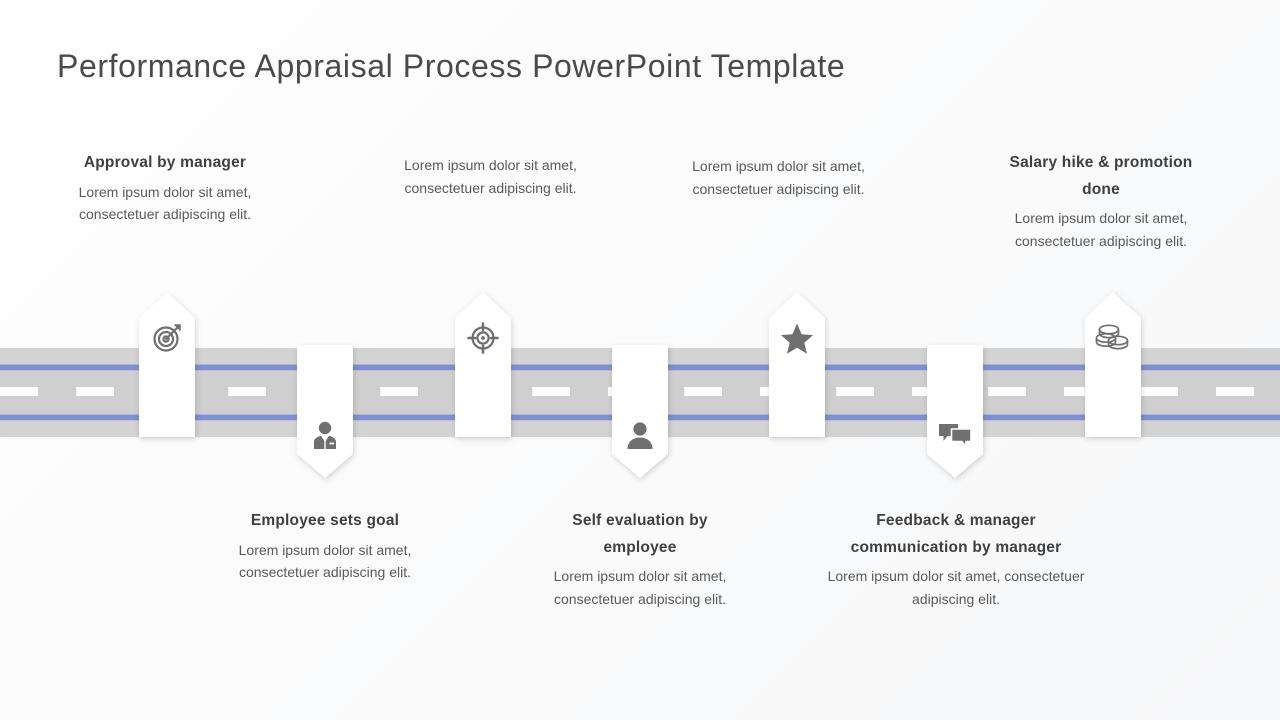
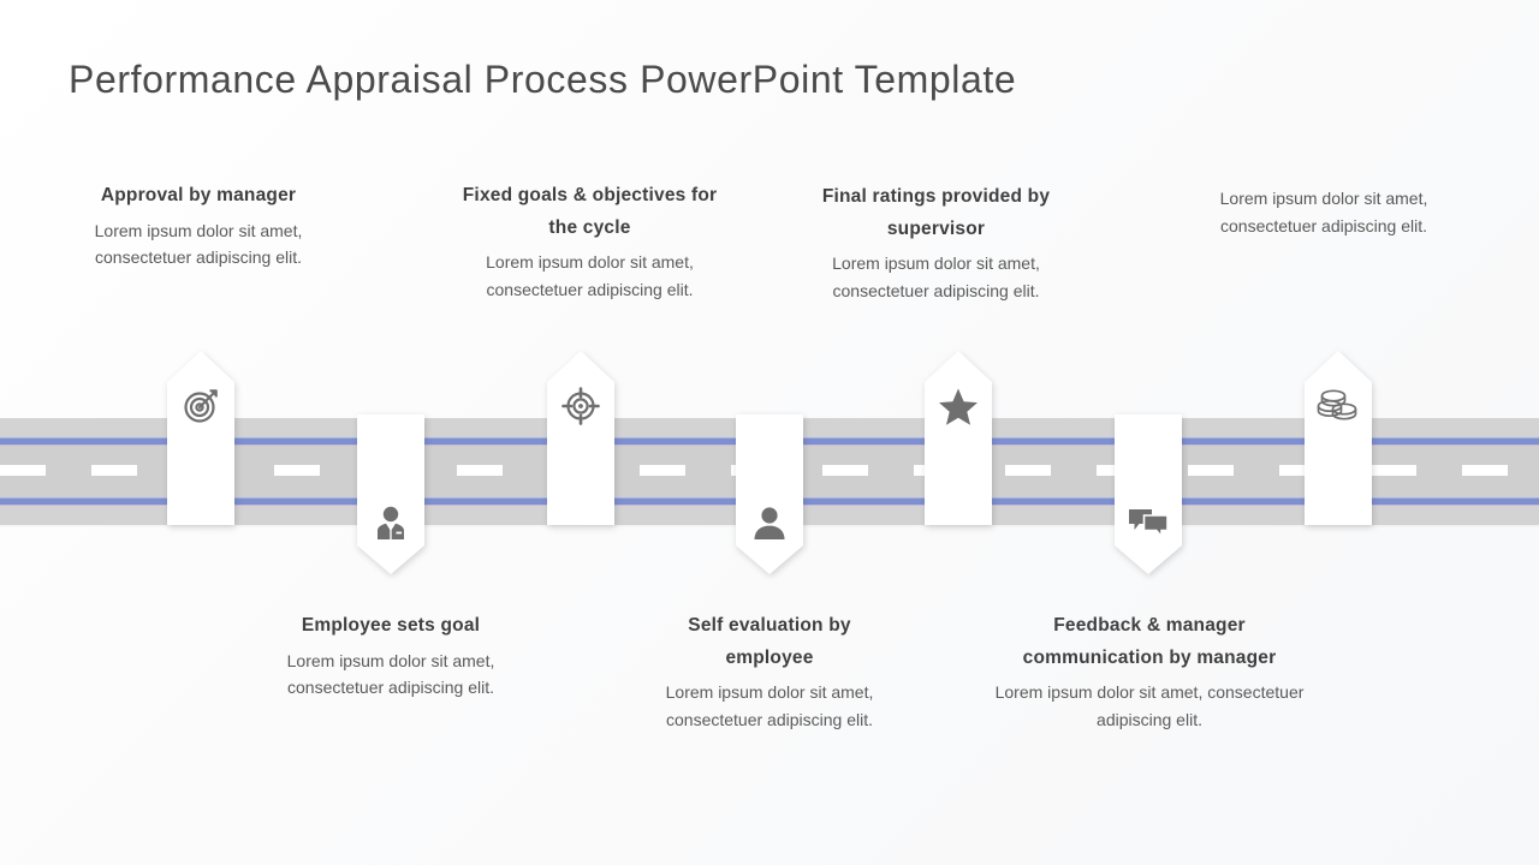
  Performance Appraisal Process PowerPoint Template
  Approval by manager
  Lorem ipsum dolor sit amet, consectetuer adipiscing elit.
+ Fixed goals & objectives for the cycle
  Lorem ipsum dolor sit amet, consectetuer adipiscing elit.
+ Final ratings provided by supervisor
  Lorem ipsum dolor sit amet, consectetuer adipiscing elit.
- Salary hike & promotion done
  Lorem ipsum dolor sit amet, consectetuer adipiscing elit.
  Employee sets goal
  Lorem ipsum dolor sit amet, consectetuer adipiscing elit.
  Self evaluation by employee
  Lorem ipsum dolor sit amet, consectetuer adipiscing elit.
  Feedback & manager communication by manager
  Lorem ipsum dolor sit amet, consectetuer adipiscing elit.
